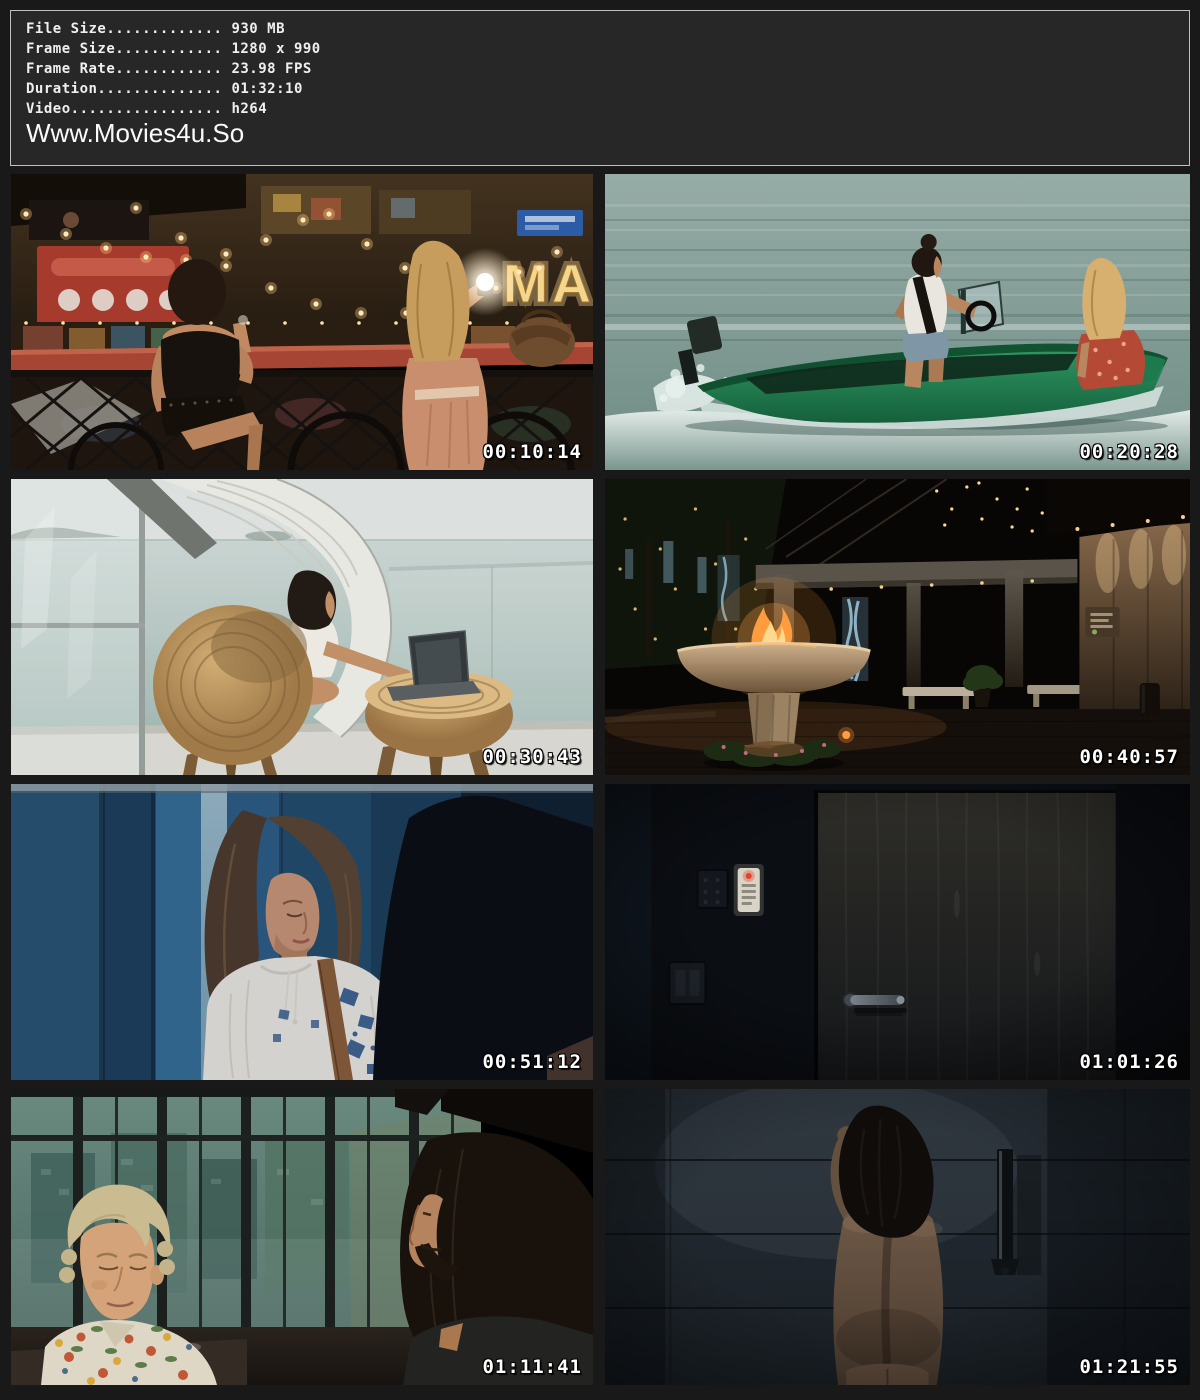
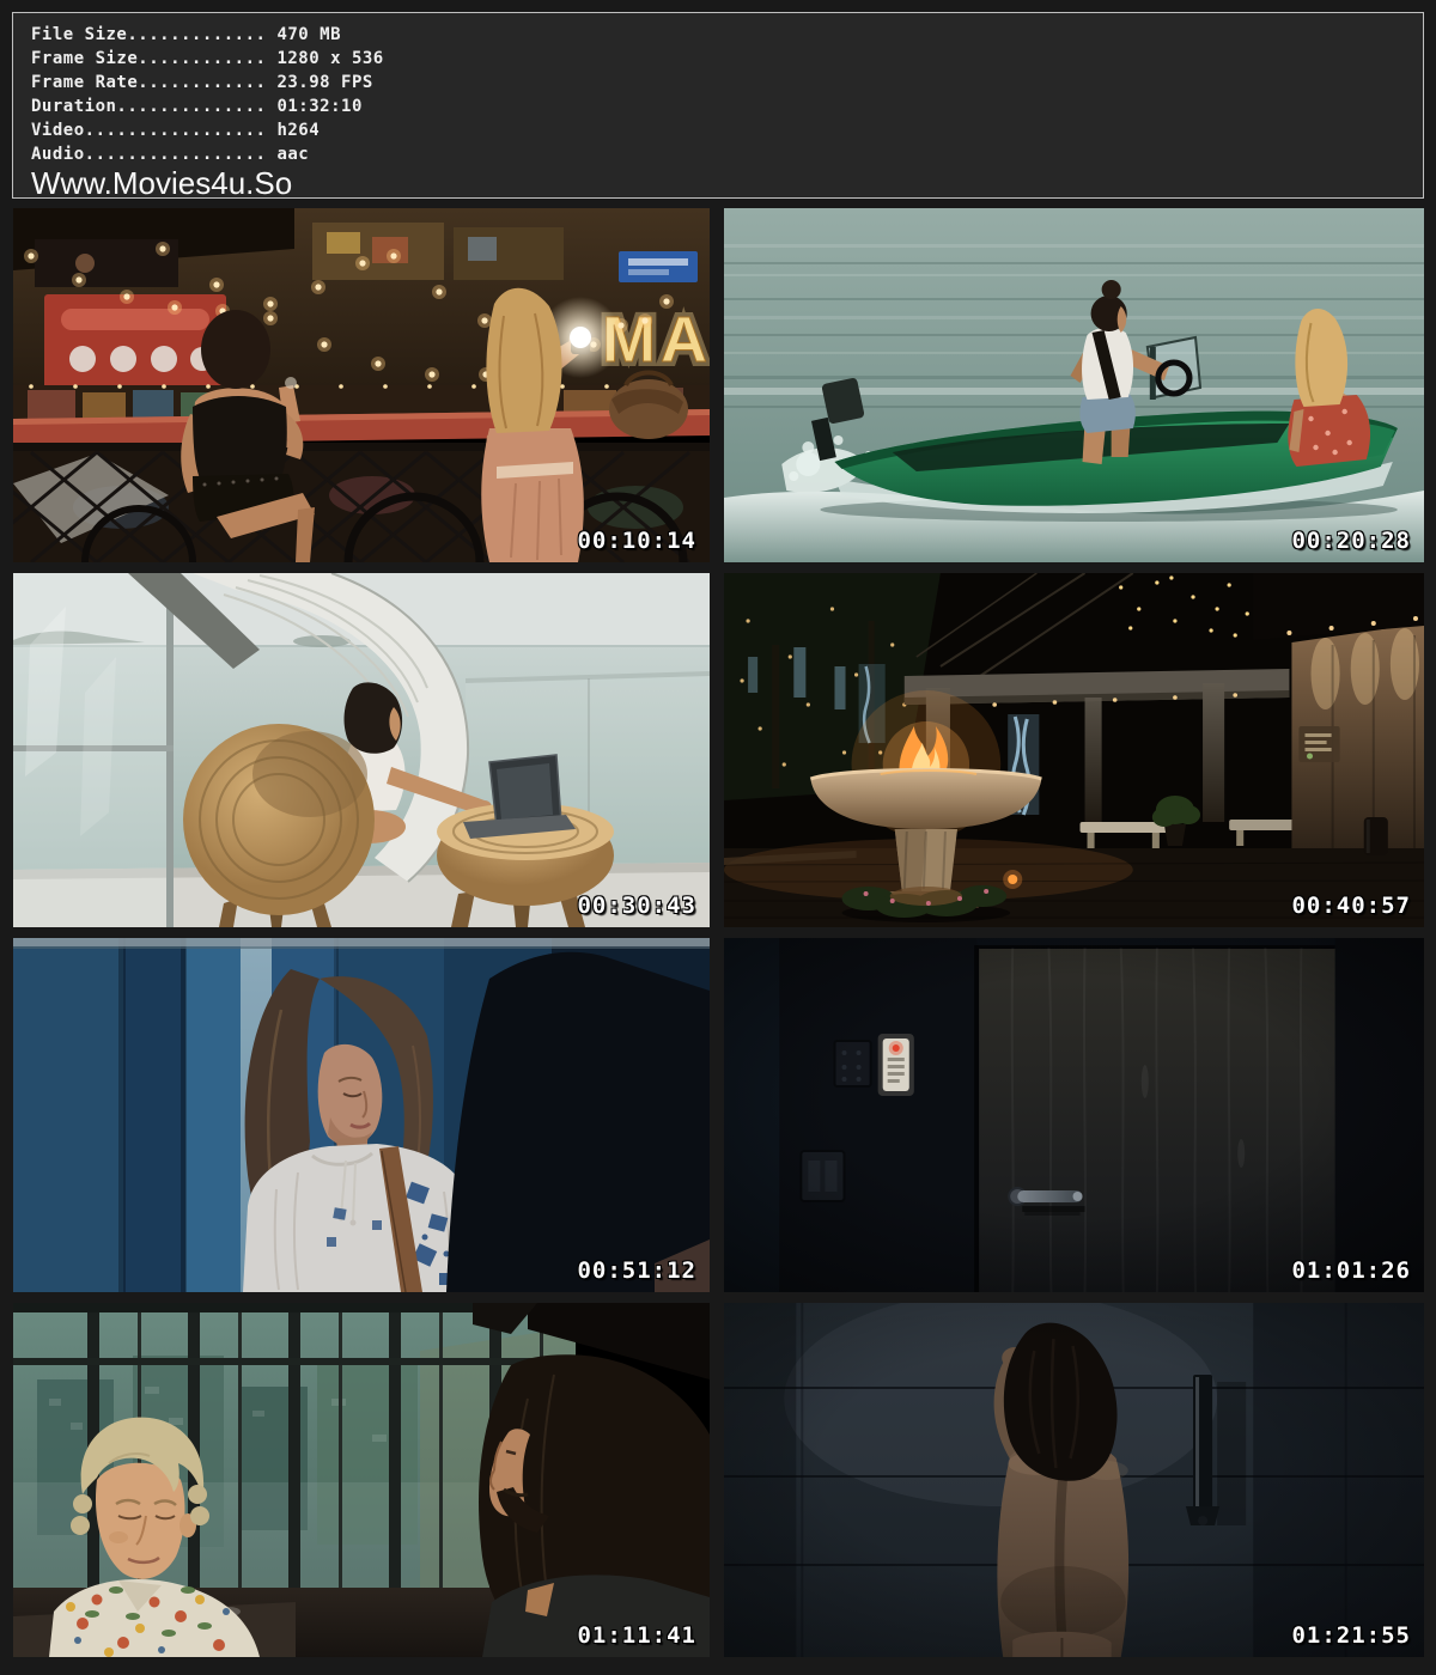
- File Size............. 930 MB
+ File Size............. 470 MB
- Frame Size............ 1280 x 990
+ Frame Size............ 1280 x 536
  Frame Rate............ 23.98 FPS
  Duration.............. 01:32:10
  Video................. h264
+ Audio................. aac
  Www.Movies4u.So
  MA
  00:10:14
  00:20:28
  00:30:43
  00:40:57
  00:51:12
  01:01:26
  01:11:41
  01:21:55
